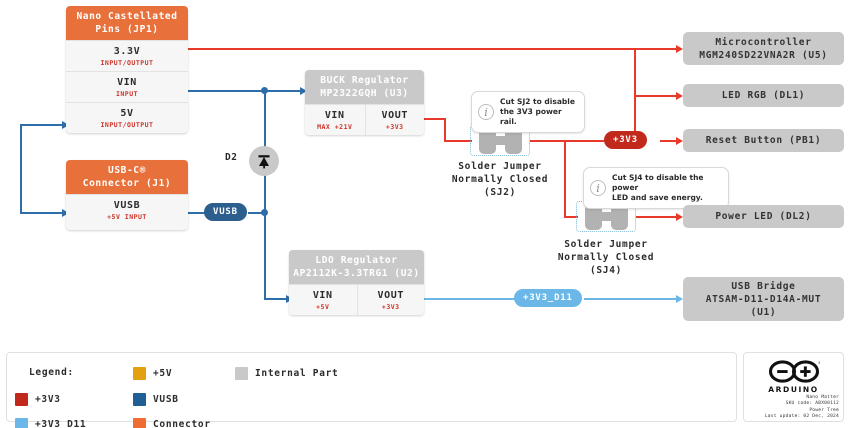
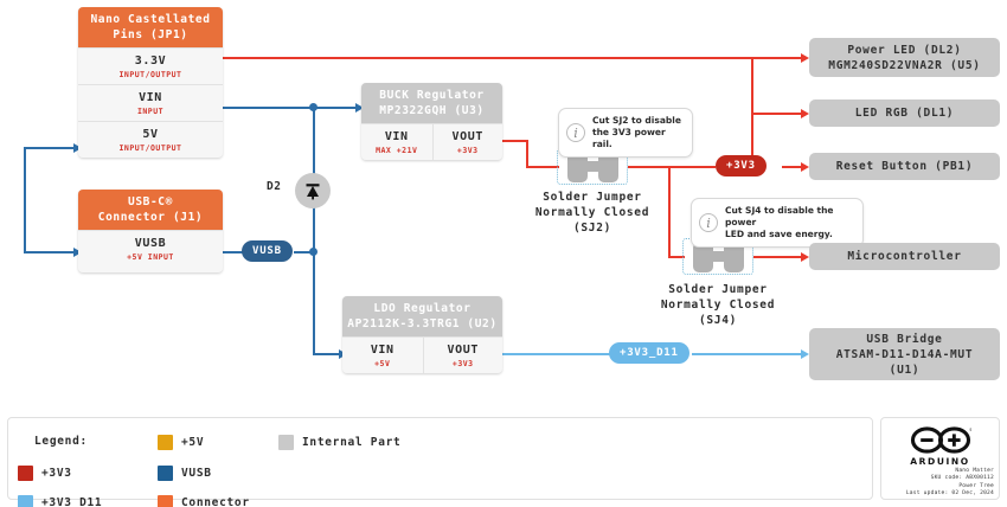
  Nano Castellated
  Pins (JP1)
  3.3V
  INPUT/OUTPUT
  VIN
  INPUT
  5V
  INPUT/OUTPUT
  USB-C®
  Connector (J1)
  VUSB
  +5V INPUT
  D2
  BUCK Regulator
  MP2322GQH (U3)
  VIN
  MAX +21V
  VOUT
  +3V3
  LDO Regulator
  AP2112K-3.3TRG1 (U2)
  VIN
  +5V
  VOUT
  +3V3
  VUSB
  +3V3
  +3V3_D11
  Solder Jumper
  Normally Closed
  (SJ2)
  Solder Jumper
  Normally Closed
  (SJ4)
  i
  Cut SJ2 to disable
  the 3V3 power rail.
  i
  Cut SJ4 to disable the power
  LED and save energy.
- Microcontroller
+ Power LED (DL2)
  MGM240SD22VNA2R (U5)
  LED RGB (DL1)
  Reset Button (PB1)
- Power LED (DL2)
+ Microcontroller
  USB Bridge
  ATSAM-D11-D14A-MUT
  (U1)
  Legend:
  +3V3
  +3V3_D11
  +5V
  VUSB
  Connector
  Internal Part
  ARDUINO
